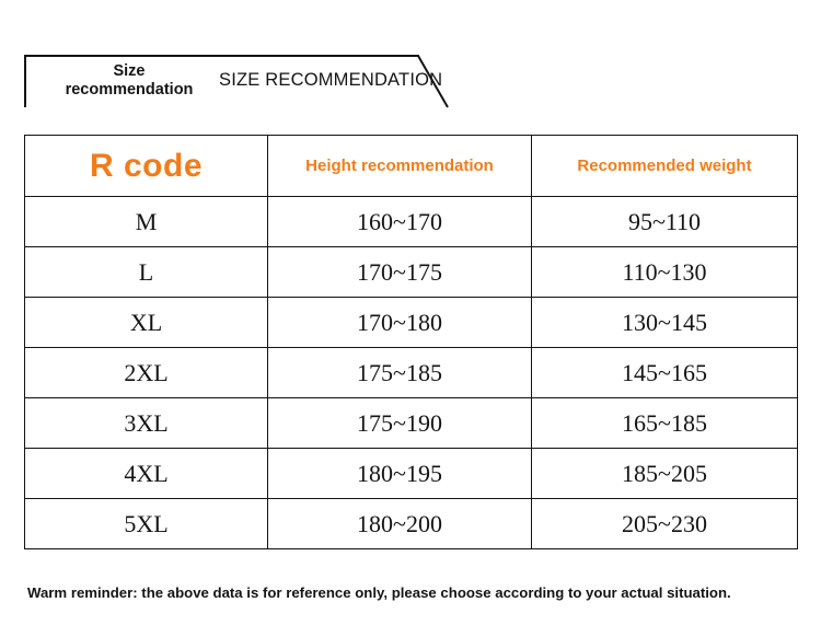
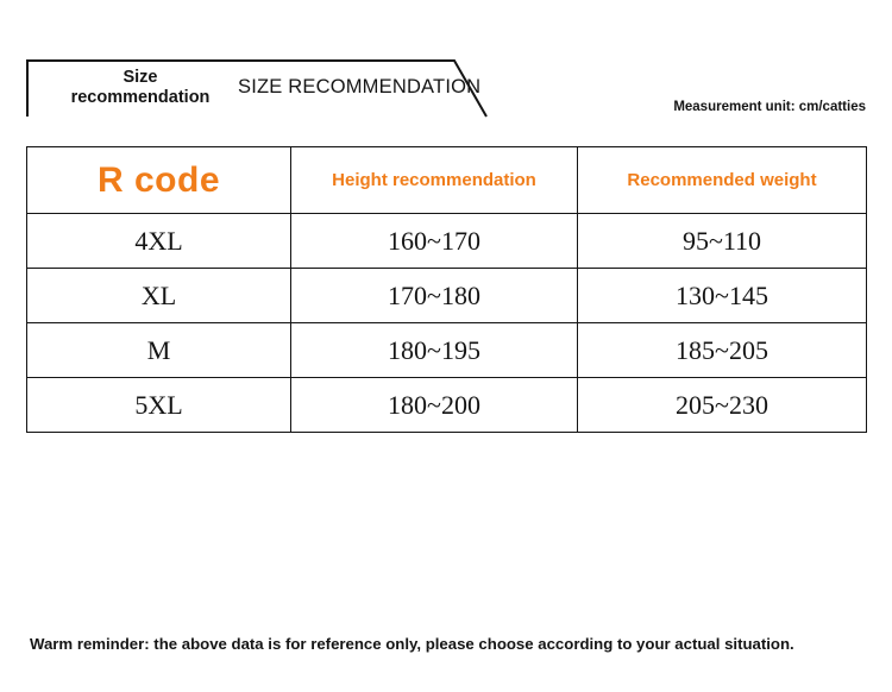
  Size
  recommendation
  SIZE RECOMMENDATION
+ Measurement unit: cm/catties
  R code	Height recommendation	Recommended weight
- M	160~170	95~110
+ 4XL	160~170	95~110
- L	170~175	110~130
  XL	170~180	130~145
- 2XL	175~185	145~165
- 3XL	175~190	165~185
- 4XL	180~195	185~205
+ M	180~195	185~205
  5XL	180~200	205~230
  Warm reminder: the above data is for reference only, please choose according to your actual situation.
